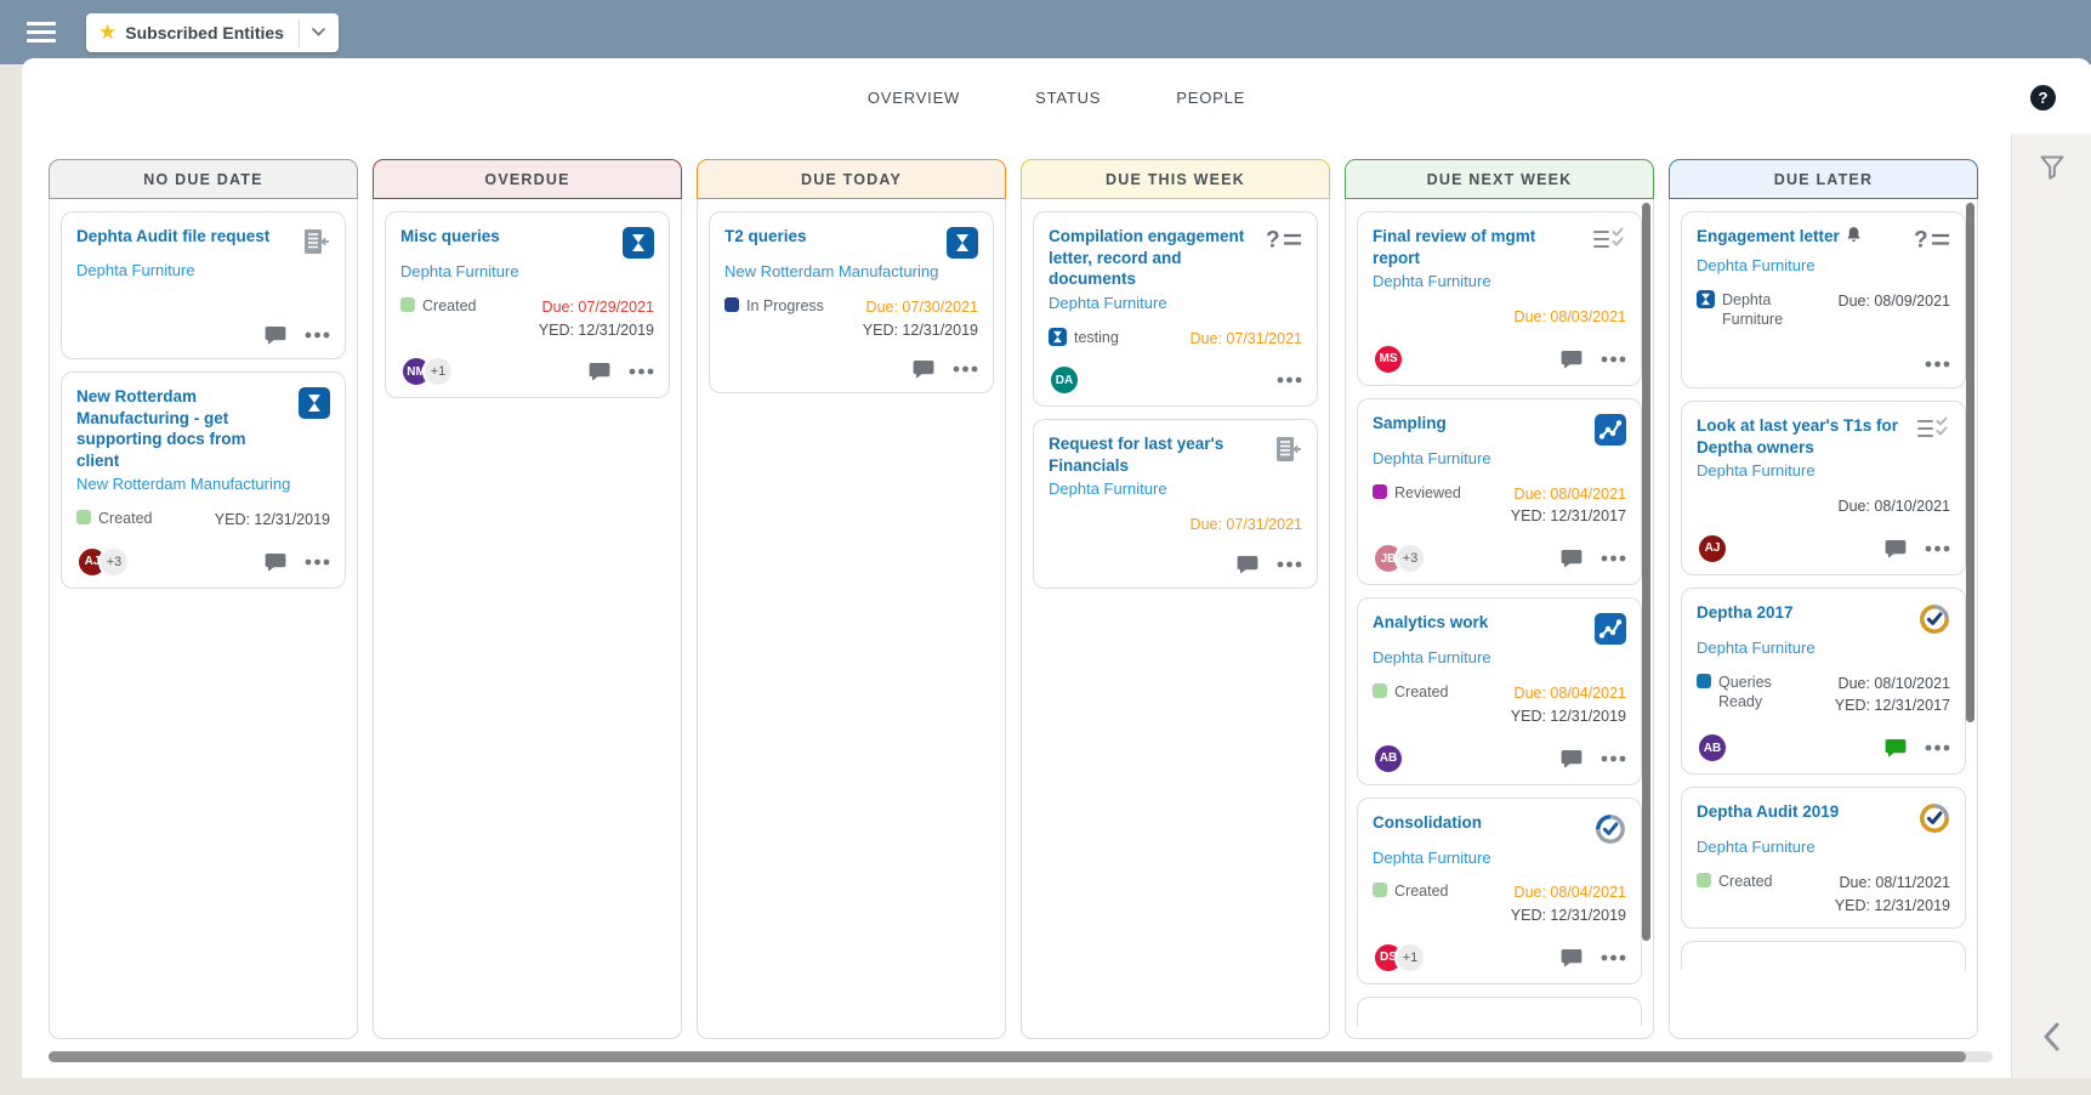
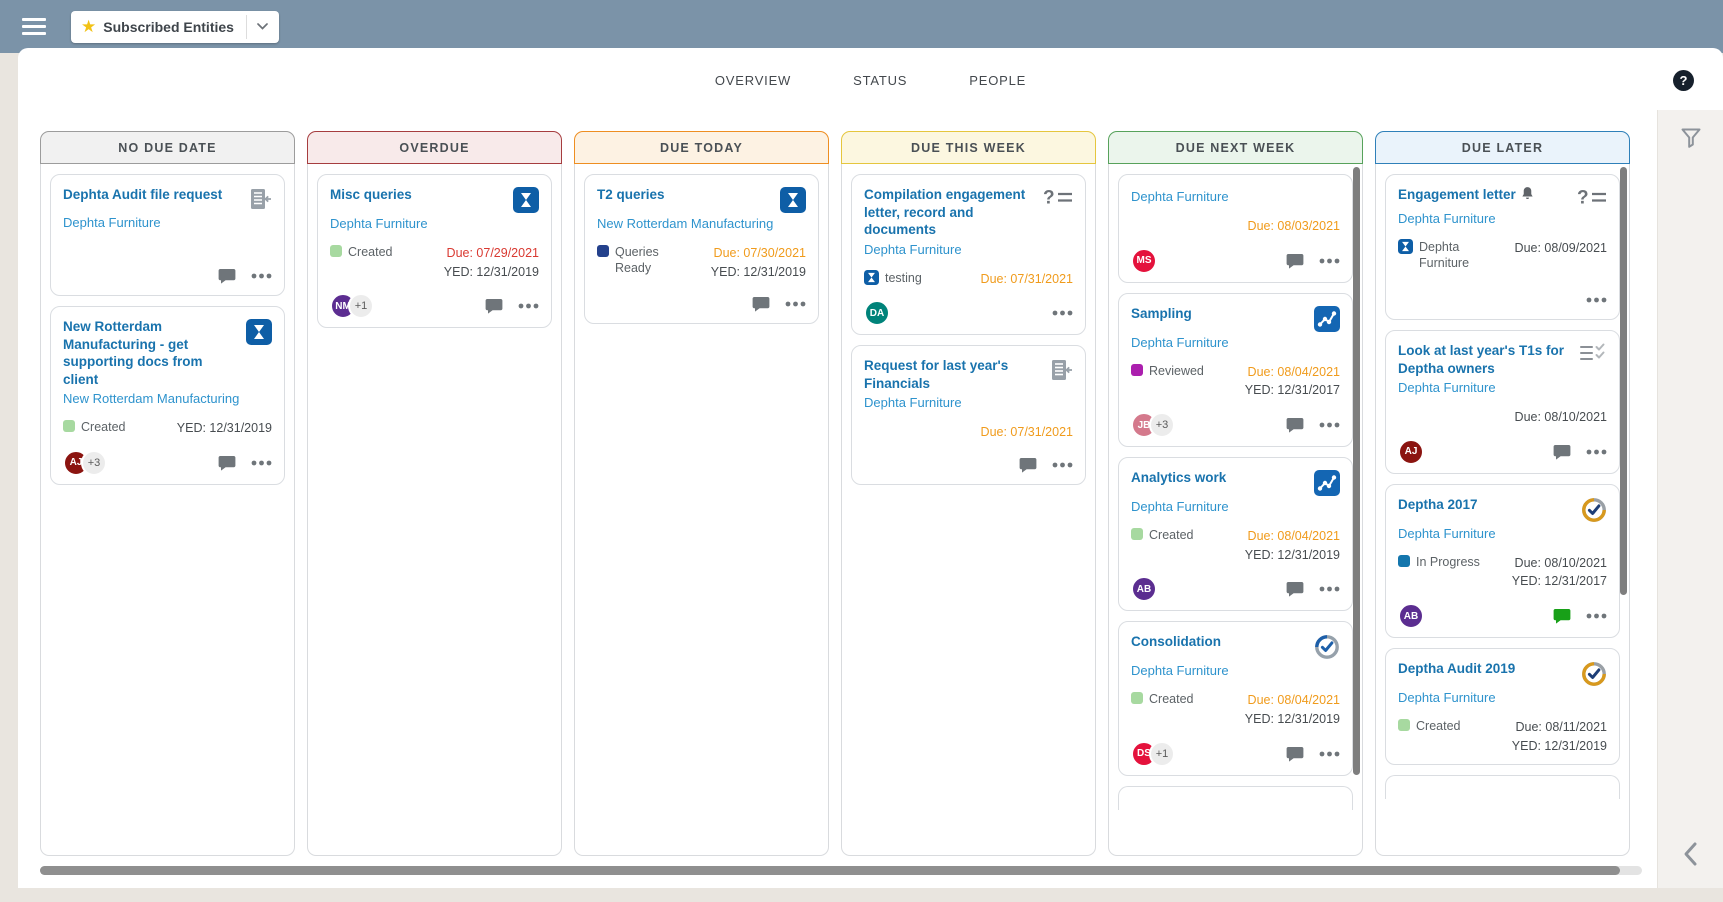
  ★
  Subscribed Entities
  OVERVIEW
  STATUS
  PEOPLE
  ?
  NO DUE DATE
  Dephta Audit file request
  Dephta Furniture
  New Rotterdam Manufacturing - get supporting docs from client
  New Rotterdam Manufacturing
  Created
  YED: 12/31/2019
  AJ
  +3
  OVERDUE
  Misc queries
  Dephta Furniture
  Created
  Due: 07/29/2021
  YED: 12/31/2019
  NM
  +1
  DUE TODAY
  T2 queries
  New Rotterdam Manufacturing
- In Progress
+ Queries Ready
  Due: 07/30/2021
  YED: 12/31/2019
  DUE THIS WEEK
  Compilation engagement letter, record and documents
  ?
  Dephta Furniture
  testing
  Due: 07/31/2021
  DA
  Request for last year's Financials
  Dephta Furniture
  Due: 07/31/2021
  DUE NEXT WEEK
- Final review of mgmt report
  Dephta Furniture
  Due: 08/03/2021
  MS
  Sampling
  Dephta Furniture
  Reviewed
  Due: 08/04/2021
  YED: 12/31/2017
  JB
  +3
  Analytics work
  Dephta Furniture
  Created
  Due: 08/04/2021
  YED: 12/31/2019
  AB
  Consolidation
  Dephta Furniture
  Created
  Due: 08/04/2021
  YED: 12/31/2019
  DS
  +1
  DUE LATER
  Engagement letter
  ?
  Dephta Furniture
  Dephta Furniture
  Due: 08/09/2021
  Look at last year's T1s for Deptha owners
  Dephta Furniture
  Due: 08/10/2021
  AJ
  Deptha 2017
  Dephta Furniture
- Queries Ready
+ In Progress
  Due: 08/10/2021
  YED: 12/31/2017
  AB
  Deptha Audit 2019
  Dephta Furniture
  Created
  Due: 08/11/2021
  YED: 12/31/2019
